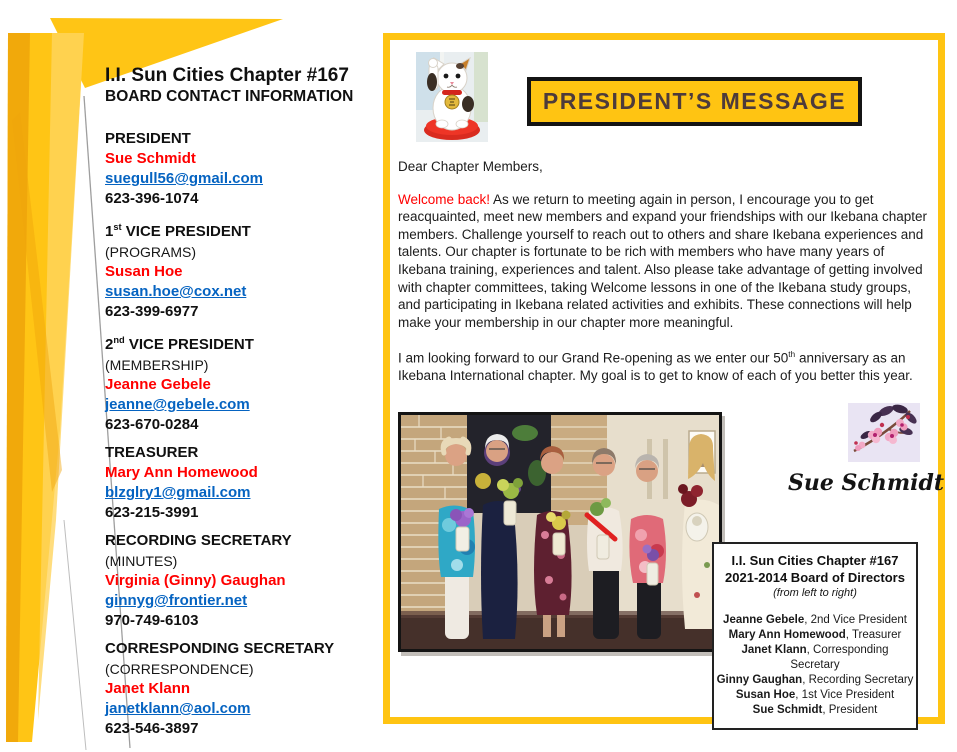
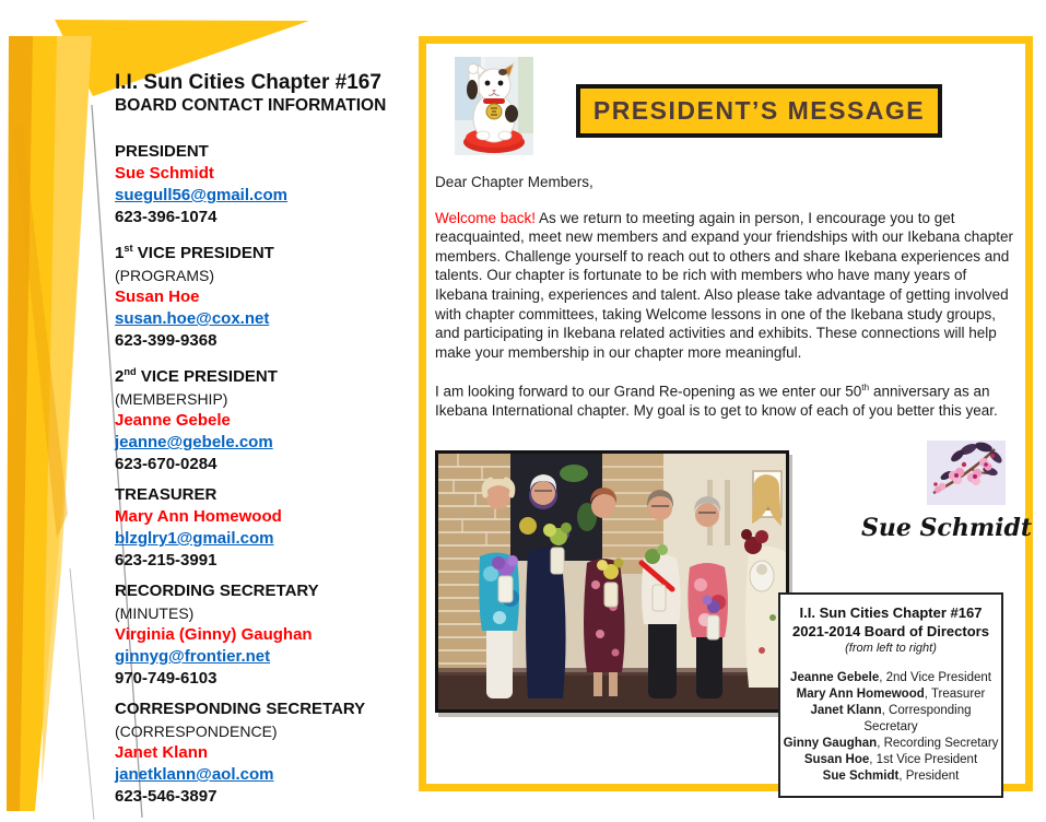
  I.I. Sun Cities Chapter #167
  BOARD CONTACT INFORMATION
  PRESIDENT
  Sue Schmidt
  suegull56@gmail.com
  623-396-1074
  1st VICE PRESIDENT
  (PROGRAMS)
  Susan Hoe
  susan.hoe@cox.net
- 623-399-6977
+ 623-399-9368
  2nd VICE PRESIDENT
  (MEMBERSHIP)
  Jeanne Gebele
  jeanne@gebele.com
  623-670-0284
  TREASURER
  Mary Ann Homewood
  blzglry1@gmail.com
  623-215-3991
  RECORDING SECRETARY
  (MINUTES)
  Virginia (Ginny) Gaughan
  ginnyg@frontier.net
  970-749-6103
  CORRESPONDING SECRETARY
  (CORRESPONDENCE)
  Janet Klann
  janetklann@aol.com
  623-546-3897
  PRESIDENT’S MESSAGE
  Dear Chapter Members,
  Welcome back! As we return to meeting again in person, I encourage you to get reacquainted, meet new members and expand your friendships with our Ikebana chapter members. Challenge yourself to reach out to others and share Ikebana experiences and talents. Our chapter is fortunate to be rich with members who have many years of Ikebana training, experiences and talent. Also please take advantage of getting involved with chapter committees, taking Welcome lessons in one of the Ikebana study groups, and participating in Ikebana related activities and exhibits. These connections will help make your membership in our chapter more meaningful.
  I am looking forward to our Grand Re-opening as we enter our 50th anniversary as an Ikebana International chapter. My goal is to get to know of each of you better this year.
  Sue Schmidt
  I.I. Sun Cities Chapter #167
  2021-2014 Board of Directors
  (from left to right)
  Jeanne Gebele, 2nd Vice President
  Mary Ann Homewood, Treasurer
  Janet Klann, Corresponding Secretary
  Ginny Gaughan, Recording Secretary
  Susan Hoe, 1st Vice President
  Sue Schmidt, President
